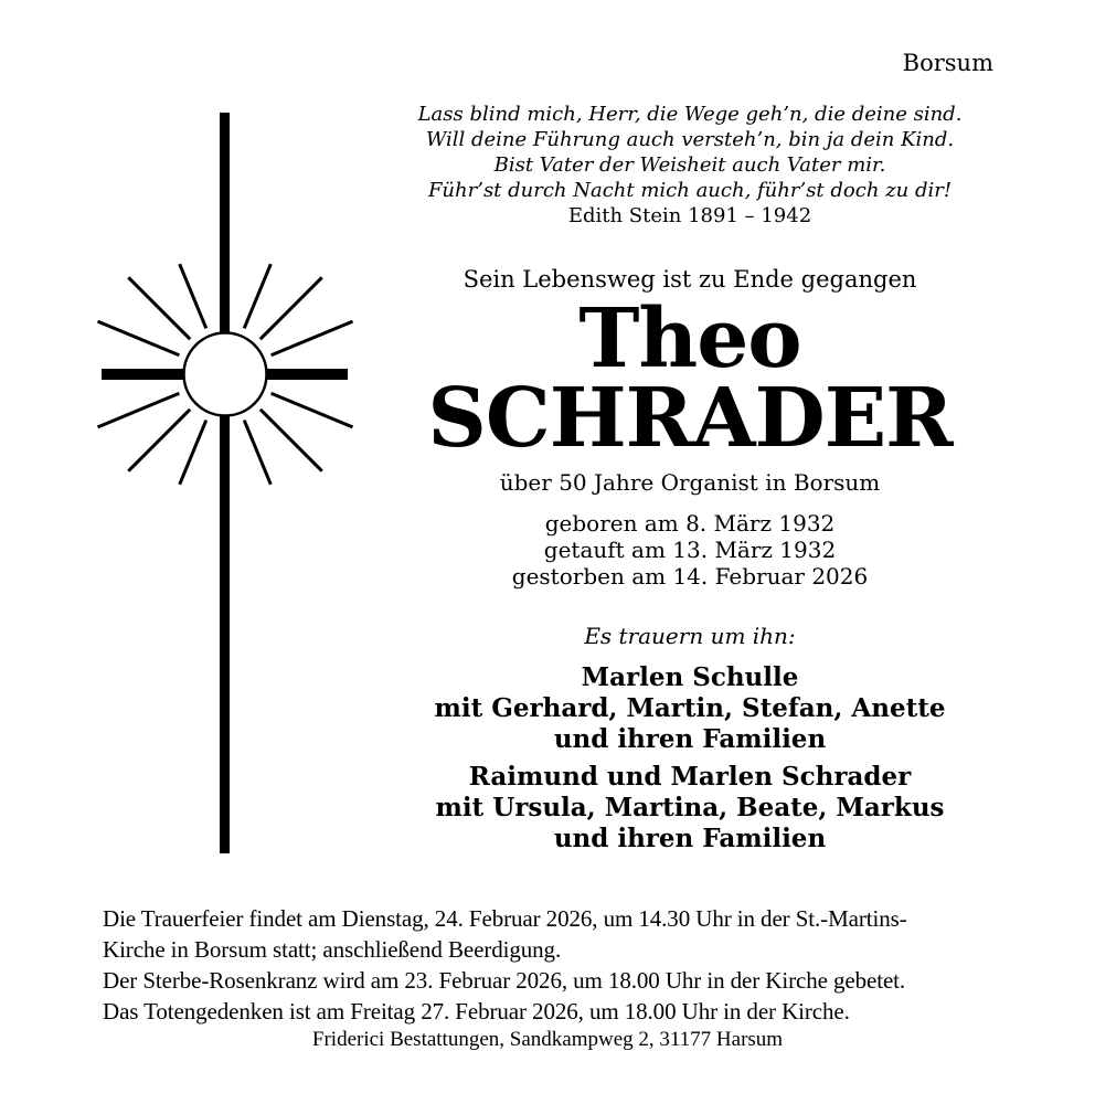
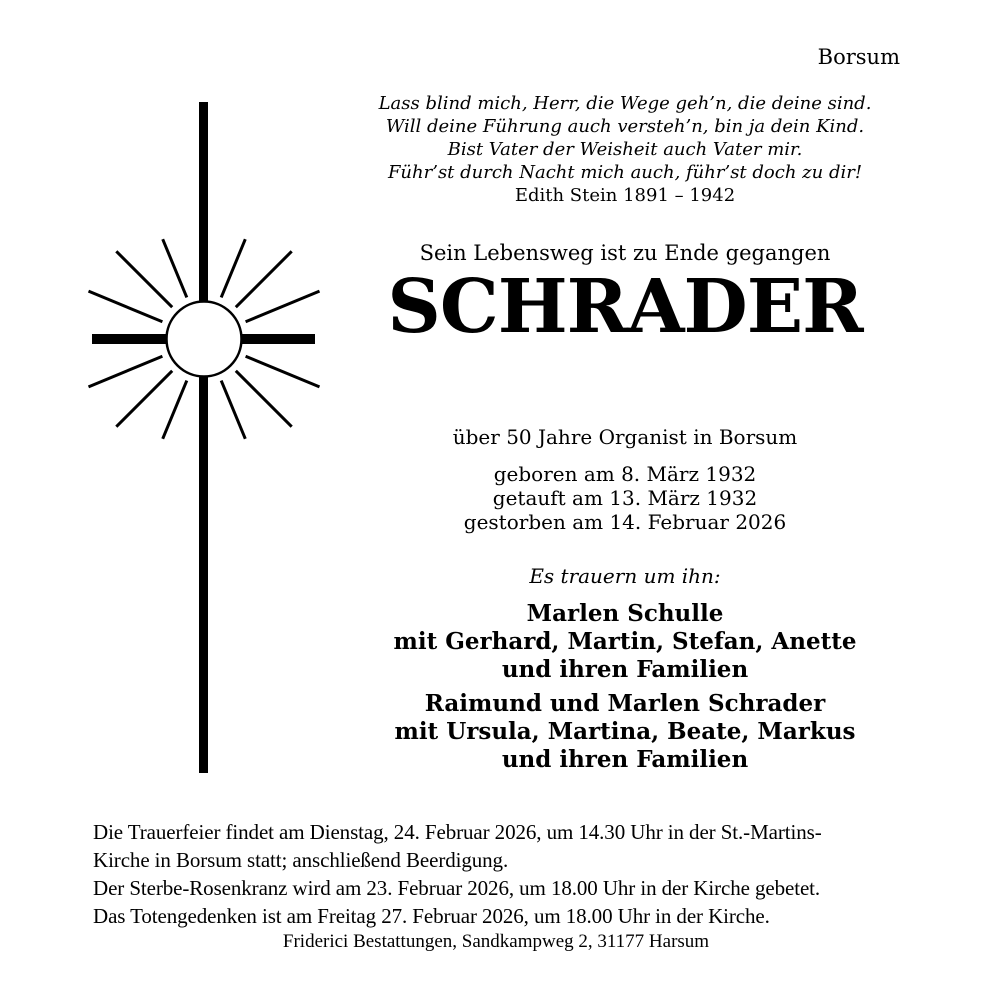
  Borsum
  Lass blind mich, Herr, die Wege geh’n, die deine sind.
  Will deine Führung auch versteh’n, bin ja dein Kind.
  Bist Vater der Weisheit auch Vater mir.
  Führ’st durch Nacht mich auch, führ’st doch zu dir!
  Edith Stein 1891 – 1942
  Sein Lebensweg ist zu Ende gegangen
- Theo
  SCHRADER
  über 50 Jahre Organist in Borsum
  geboren am 8. März 1932
  getauft am 13. März 1932
  gestorben am 14. Februar 2026
  Es trauern um ihn:
  Marlen Schulle
  mit Gerhard, Martin, Stefan, Anette
  und ihren Familien
  Raimund und Marlen Schrader
  mit Ursula, Martina, Beate, Markus
  und ihren Familien
  Die Trauerfeier findet am Dienstag, 24. Februar 2026, um 14.30 Uhr in der St.-Martins-
  Kirche in Borsum statt; anschließend Beerdigung.
  Der Sterbe-Rosenkranz wird am 23. Februar 2026, um 18.00 Uhr in der Kirche gebetet.
  Das Totengedenken ist am Freitag 27. Februar 2026, um 18.00 Uhr in der Kirche.
  Friderici Bestattungen, Sandkampweg 2, 31177 Harsum
